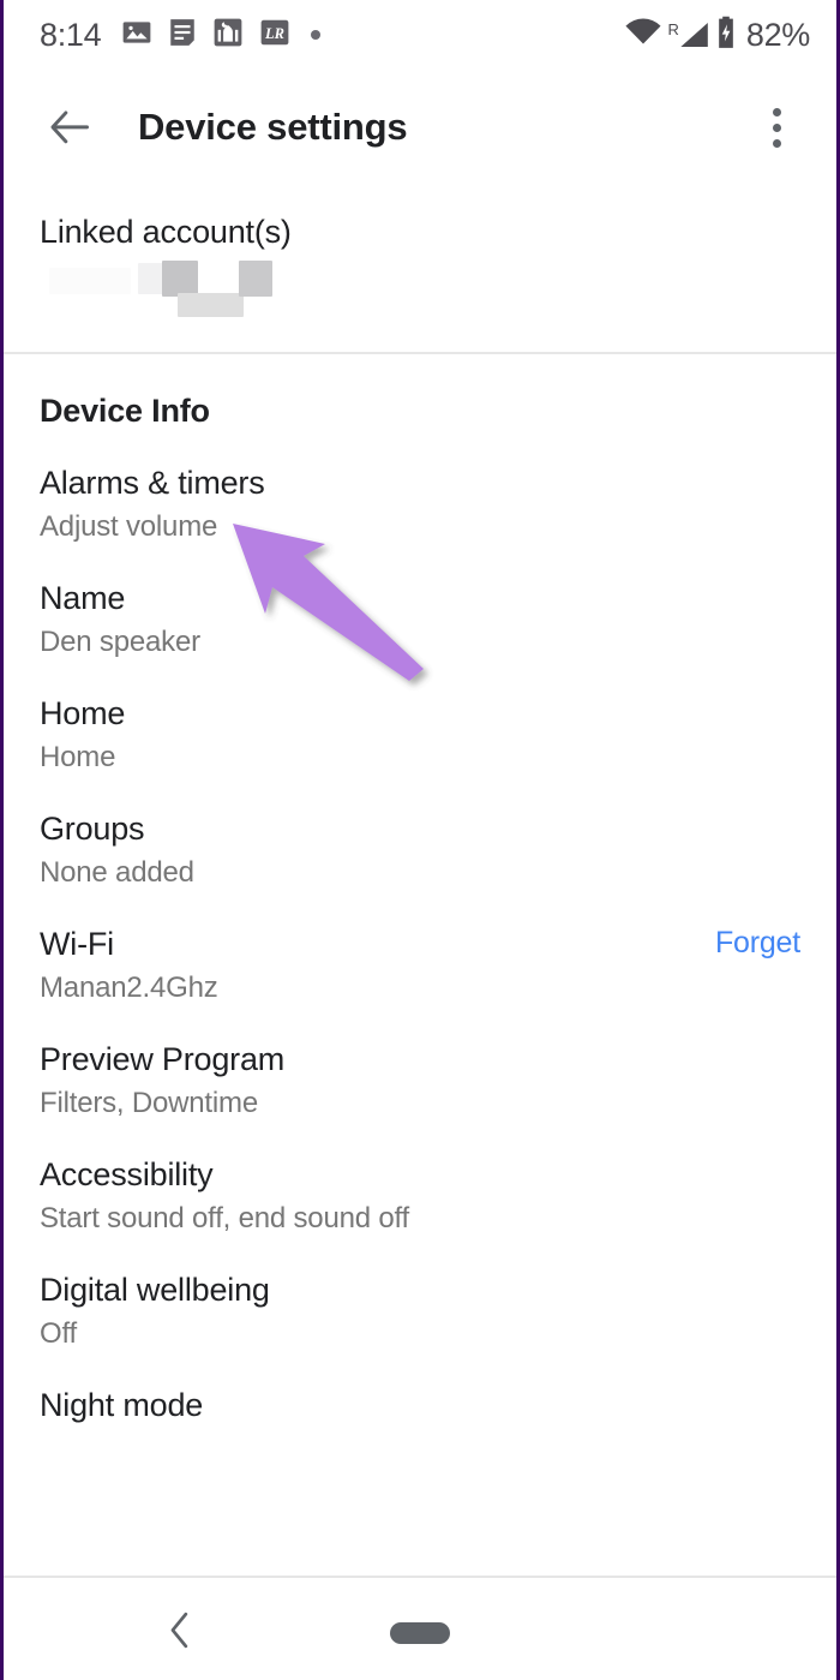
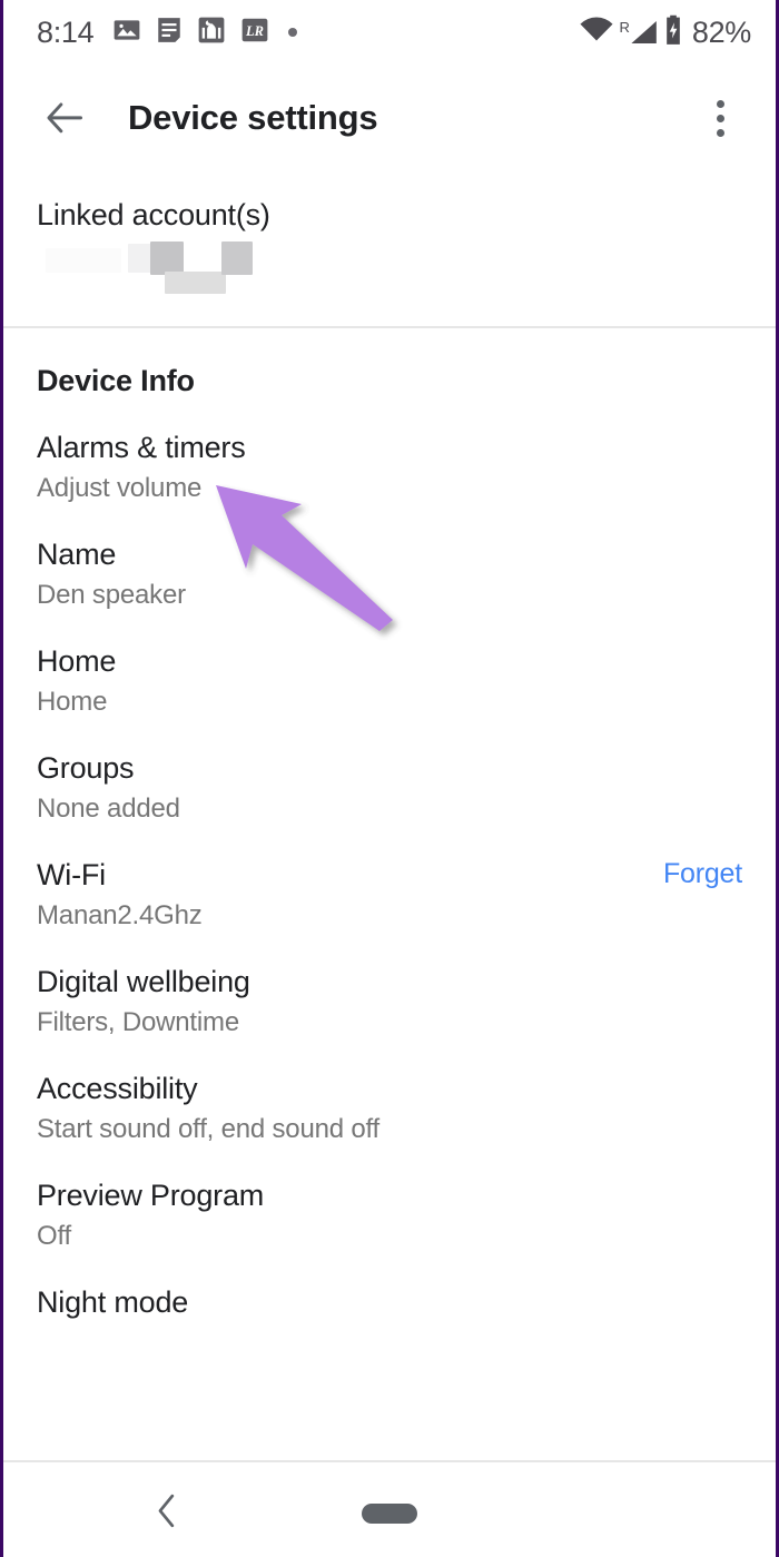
  8:14
  LR
  R
  82%
  Device settings
  Linked account(s)
  Device Info
  Alarms & timers
  Adjust volume
  Name
  Den speaker
  Home
  Home
  Groups
  None added
  Wi-Fi
  Manan2.4Ghz
  Forget
- Preview Program
+ Digital wellbeing
  Filters, Downtime
  Accessibility
  Start sound off, end sound off
- Digital wellbeing
+ Preview Program
  Off
  Night mode
